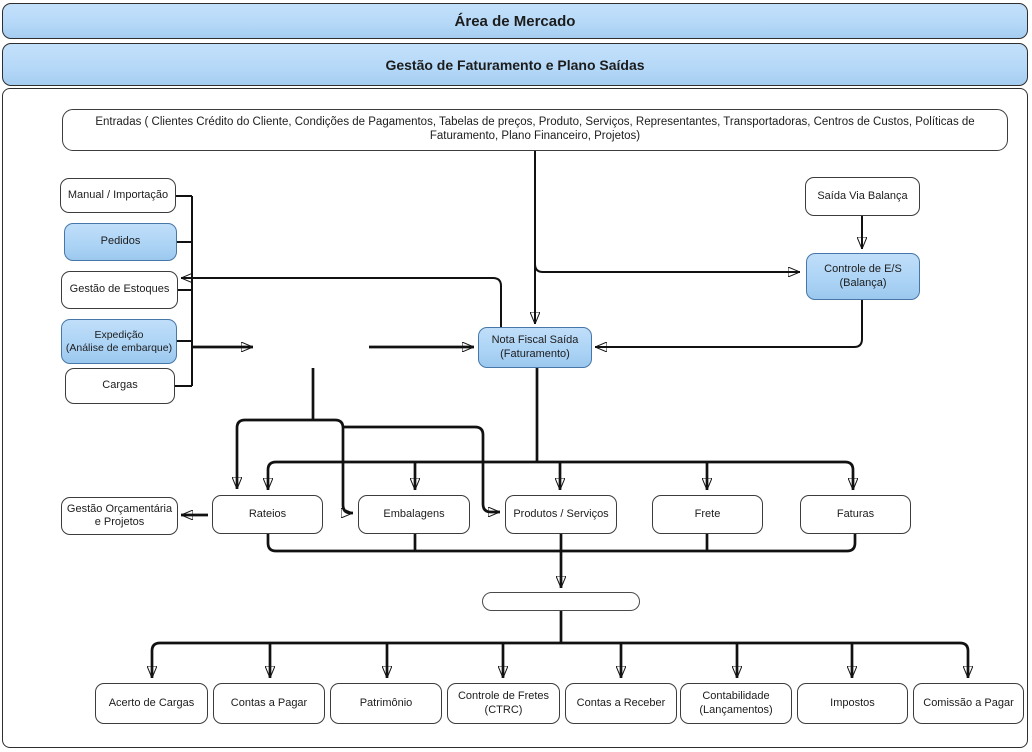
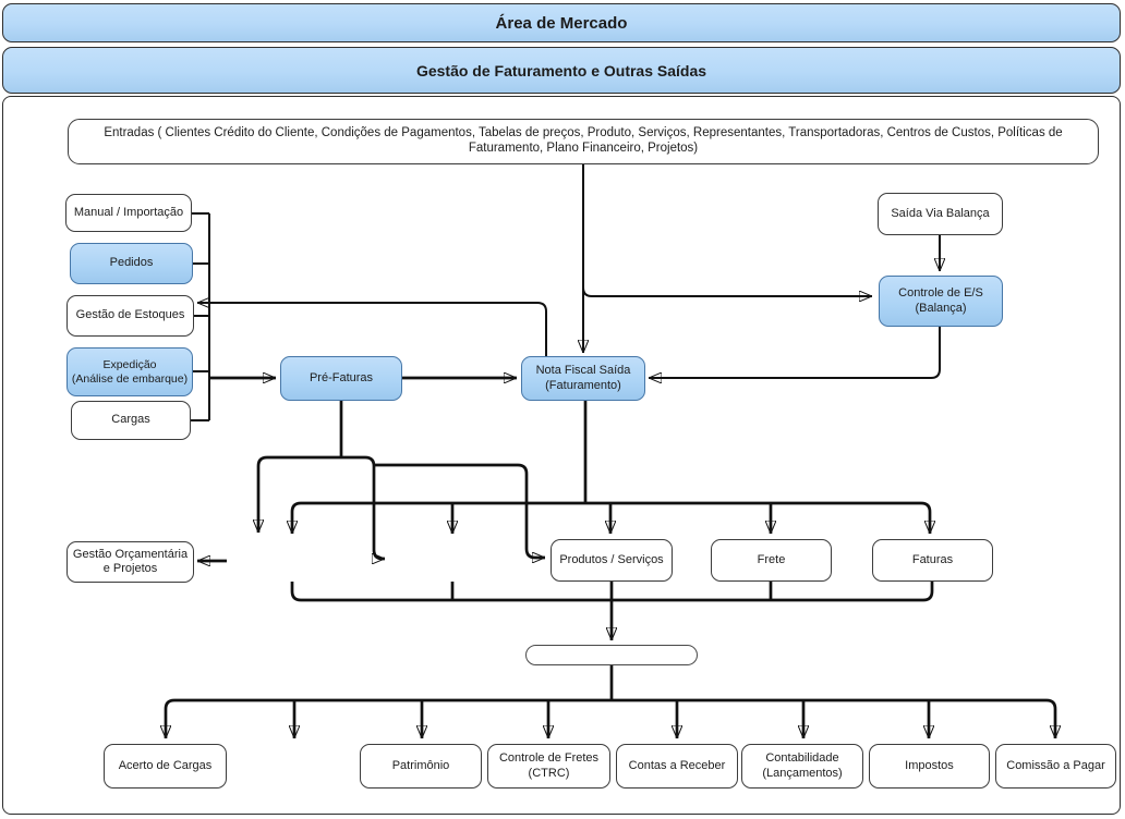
  Área de Mercado
- Gestão de Faturamento e Plano Saídas
+ Gestão de Faturamento e Outras Saídas
  Entradas ( Clientes Crédito do Cliente, Condições de Pagamentos, Tabelas de preços, Produto, Serviços, Representantes, Transportadoras, Centros de Custos, Políticas de Faturamento, Plano Financeiro, Projetos)
  Manual / Importação
  Pedidos
  Gestão de Estoques
  Expedição
  (Análise de embarque)
  Cargas
  Saída Via Balança
  Controle de E/S
  (Balança)
+ Pré-Faturas
  Nota Fiscal Saída
  (Faturamento)
  Gestão Orçamentária
  e Projetos
- Rateios
- Embalagens
  Produtos / Serviços
  Frete
  Faturas
  Acerto de Cargas
- Contas a Pagar
  Patrimônio
  Controle de Fretes
  (CTRC)
  Contas a Receber
  Contabilidade
  (Lançamentos)
  Impostos
  Comissão a Pagar
